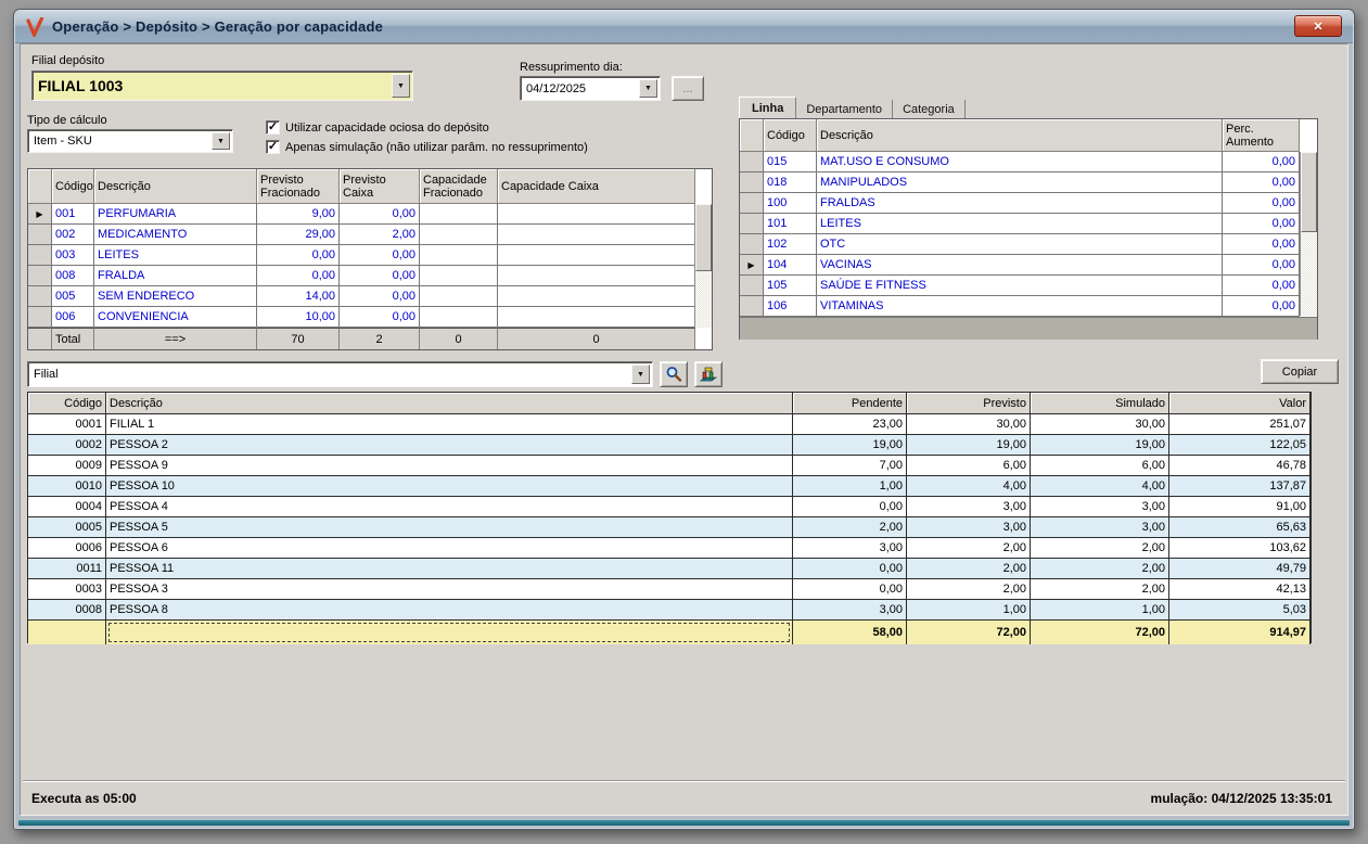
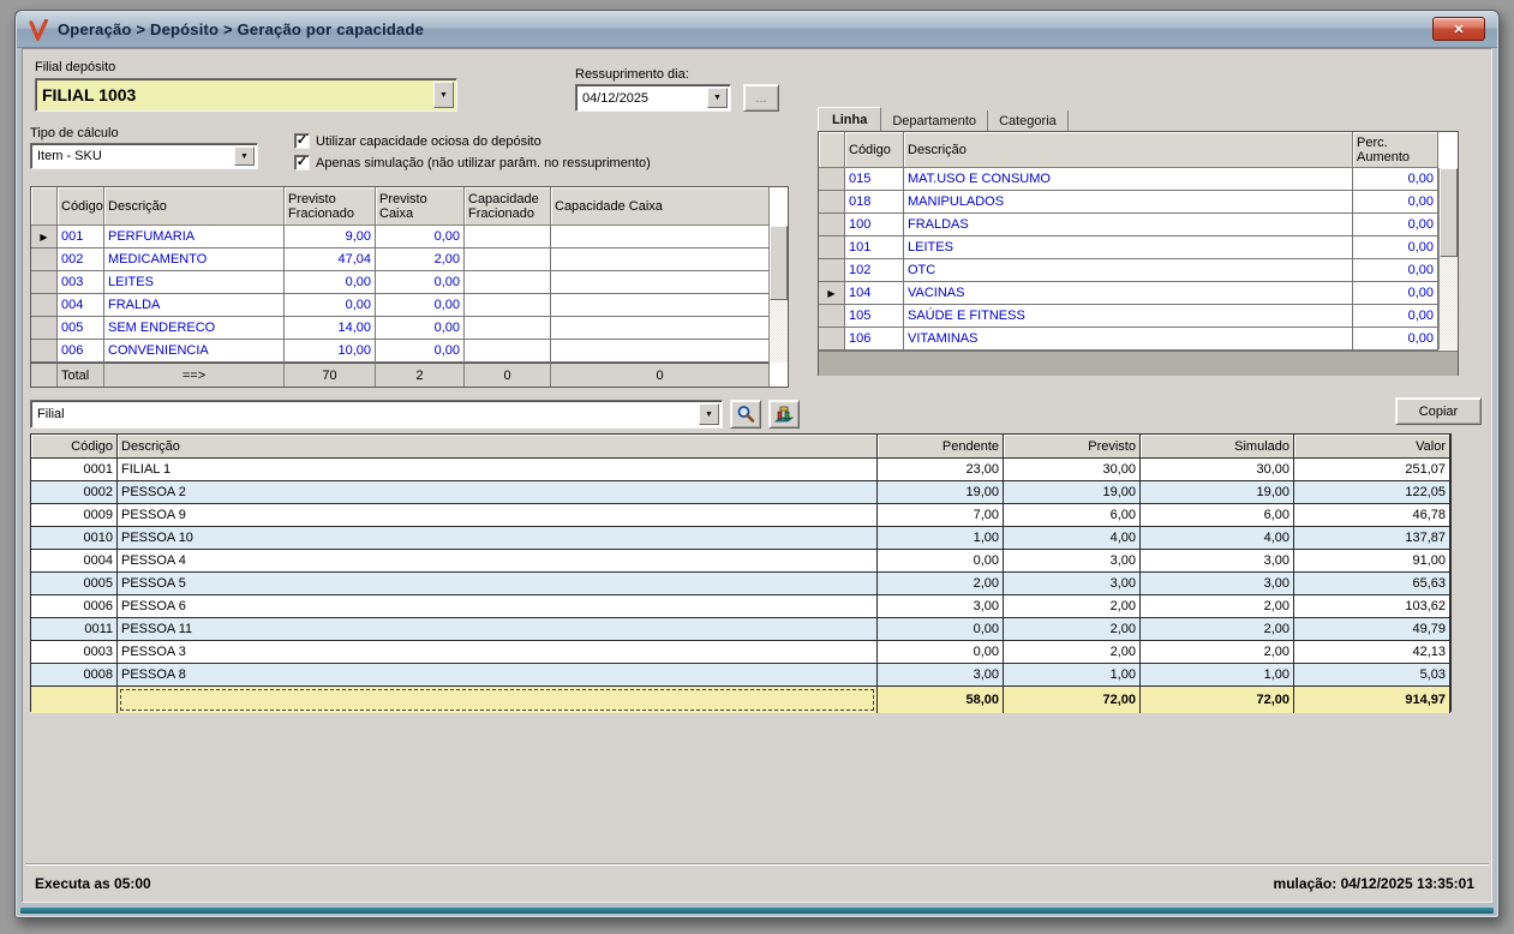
  Operação > Depósito > Geração por capacidade
  ✕
  Filial depósito
  FILIAL 1003
  Ressuprimento dia:
  04/12/2025
  ...
  Tipo de cálculo
  Item - SKU
  ✓
  Utilizar capacidade ociosa do depósito
  ✓
  Apenas simulação (não utilizar parâm. no ressuprimento)
  Código
  Descrição
  Previsto Fracionado
  Previsto Caixa
  Capacidade Fracionado
  Capacidade Caixa
  ▶
  001
  PERFUMARIA
  9,00
  0,00
  002
  MEDICAMENTO
- 29,00
+ 47,04
  2,00
  003
  LEITES
  0,00
  0,00
- 008
+ 004
  FRALDA
  0,00
  0,00
  005
  SEM ENDERECO
  14,00
  0,00
  006
  CONVENIENCIA
  10,00
  0,00
  Total
  ==>
  70
  2
  0
  0
  Linha
  Departamento
  Categoria
  Código
  Descrição
  Perc. Aumento
  015
  MAT.USO E CONSUMO
  0,00
  018
  MANIPULADOS
  0,00
  100
  FRALDAS
  0,00
  101
  LEITES
  0,00
  102
  OTC
  0,00
  ▶
  104
  VACINAS
  0,00
  105
  SAÚDE E FITNESS
  0,00
  106
  VITAMINAS
  0,00
  Filial
  Copiar
  Código
  Descrição
  Pendente
  Previsto
  Simulado
  Valor
  0001
  FILIAL 1
  23,00
  30,00
  30,00
  251,07
  0002
  PESSOA 2
  19,00
  19,00
  19,00
  122,05
  0009
  PESSOA 9
  7,00
  6,00
  6,00
  46,78
  0010
  PESSOA 10
  1,00
  4,00
  4,00
  137,87
  0004
  PESSOA 4
  0,00
  3,00
  3,00
  91,00
  0005
  PESSOA 5
  2,00
  3,00
  3,00
  65,63
  0006
  PESSOA 6
  3,00
  2,00
  2,00
  103,62
  0011
  PESSOA 11
  0,00
  2,00
  2,00
  49,79
  0003
  PESSOA 3
  0,00
  2,00
  2,00
  42,13
  0008
  PESSOA 8
  3,00
  1,00
  1,00
  5,03
  58,00
  72,00
  72,00
  914,97
  Executa as 05:00
  mulação: 04/12/2025 13:35:01
